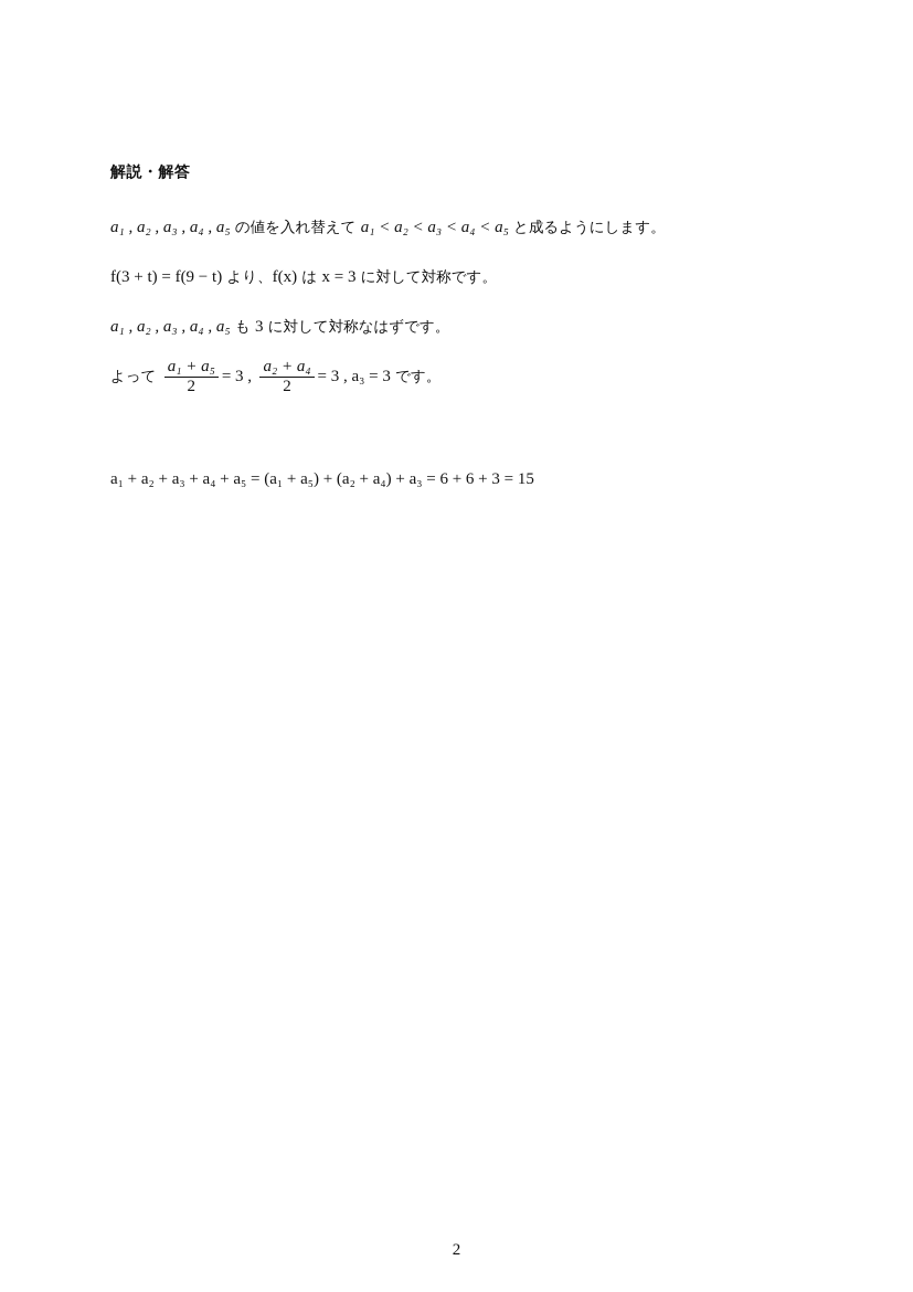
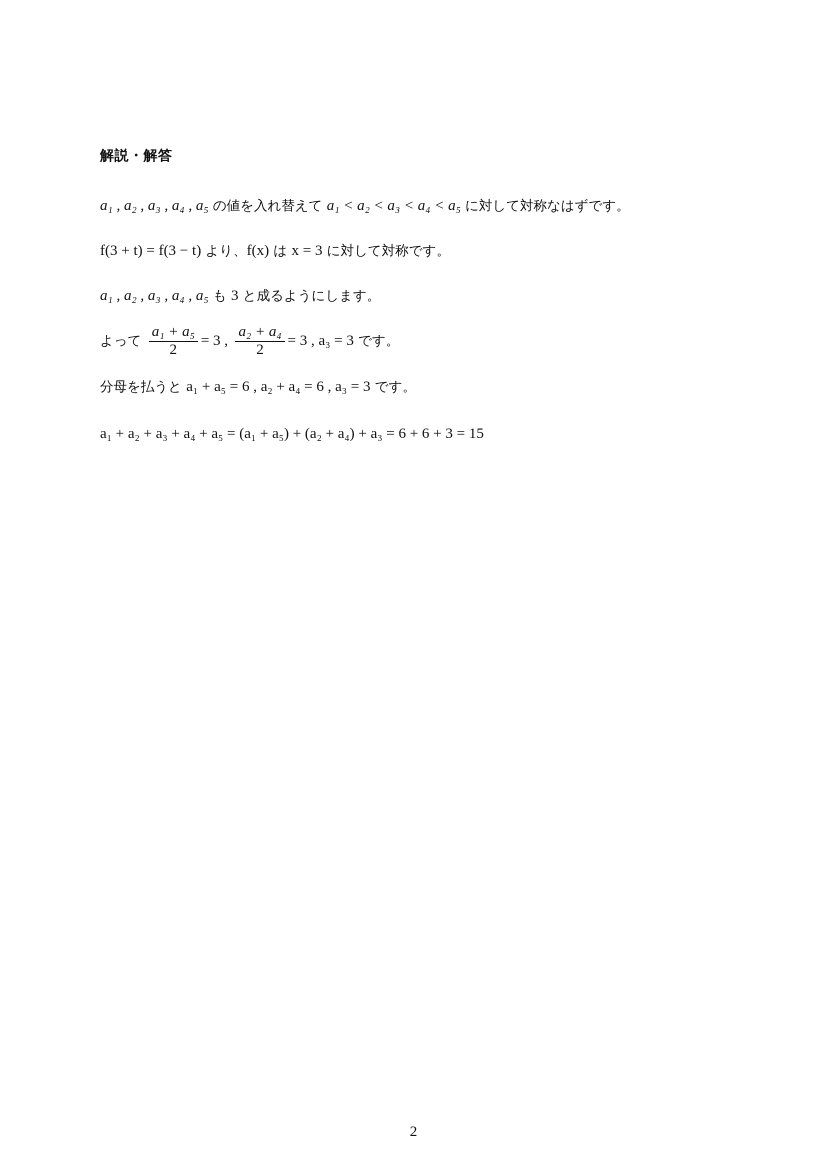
  解説・解答
- a₁ , a₂ , a₃ , a₄ , a₅ の値を入れ替えて a₁ < a₂ < a₃ < a₄ < a₅ と成るようにします。
+ a₁ , a₂ , a₃ , a₄ , a₅ の値を入れ替えて a₁ < a₂ < a₃ < a₄ < a₅ に対して対称なはずです。
- f(3 + t) = f(9 − t) より、f(x) は x = 3 に対して対称です。
+ f(3 + t) = f(3 − t) より、f(x) は x = 3 に対して対称です。
- a₁ , a₂ , a₃ , a₄ , a₅ も 3 に対して対称なはずです。
+ a₁ , a₂ , a₃ , a₄ , a₅ も 3 と成るようにします。
  よって
  a₁ + a₅
  2
  = 3 ,
  a₂ + a₄
  2
  = 3 , a₃ = 3 です。
+ 分母を払うと a₁ + a₅ = 6 , a₂ + a₄ = 6 , a₃ = 3 です。
  a₁ + a₂ + a₃ + a₄ + a₅ = (a₁ + a₅) + (a₂ + a₄) + a₃ = 6 + 6 + 3 = 15
  2
